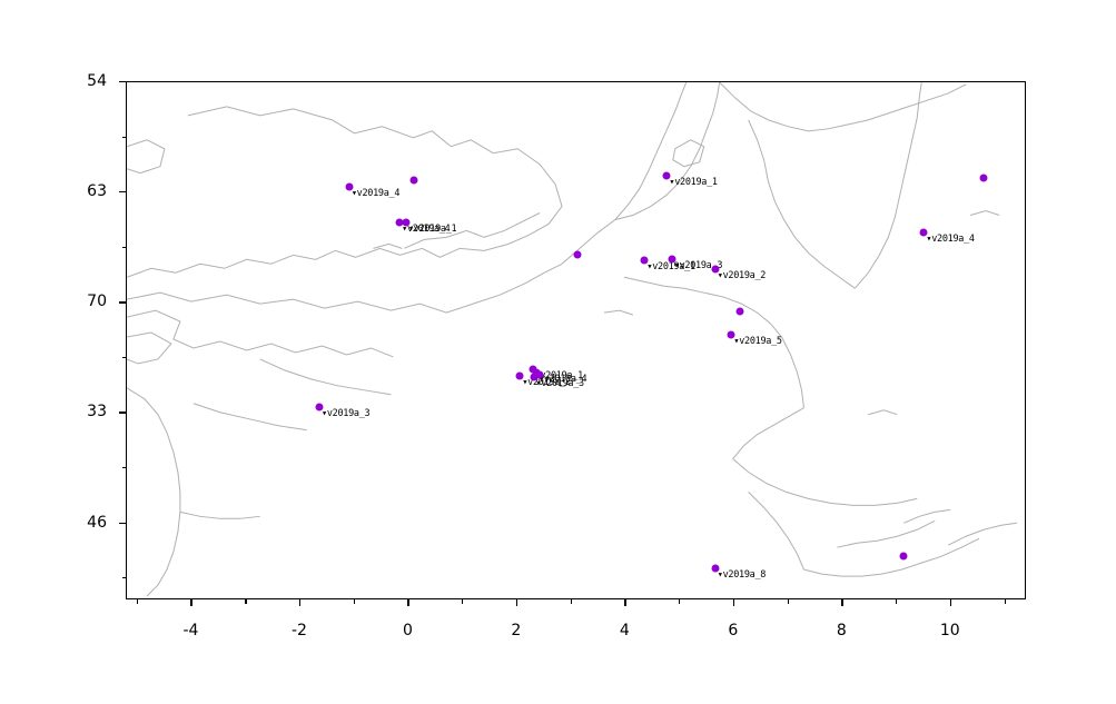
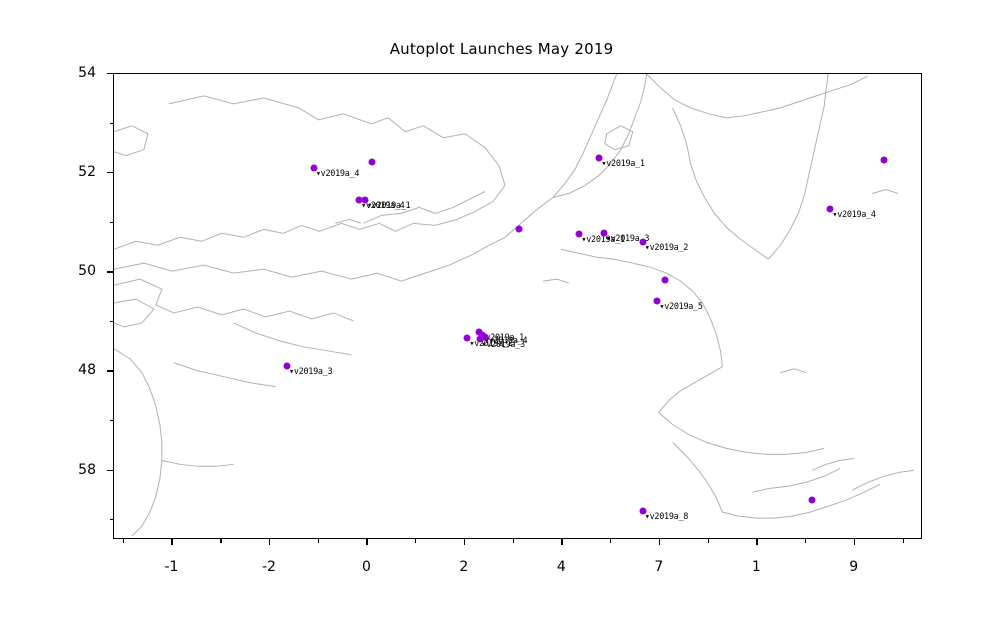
+ Autoplot Launches May 2019
  ▾v2019a_4
  ▾v2019a_4
  ▾v2019a_1
  ▾v2019a_1
  ▾v2019a_4
  ▾v2019a_1
  ▾v2019a3
  ▾v2019a_2
  ▾v2019a_5
  ▾v2019a_2
  2019a_1
  ▾v2019a_4
  ▾v2019a_3
  ▾v2019a_3
  ▾v2019a_8
- -4
+ -1
  -2
  0
  2
  4
- 6
+ 7
- 8
+ 1
- 10
+ 9
- 46
+ 58
- 33
+ 48
- 70
+ 50
- 63
+ 52
  54
